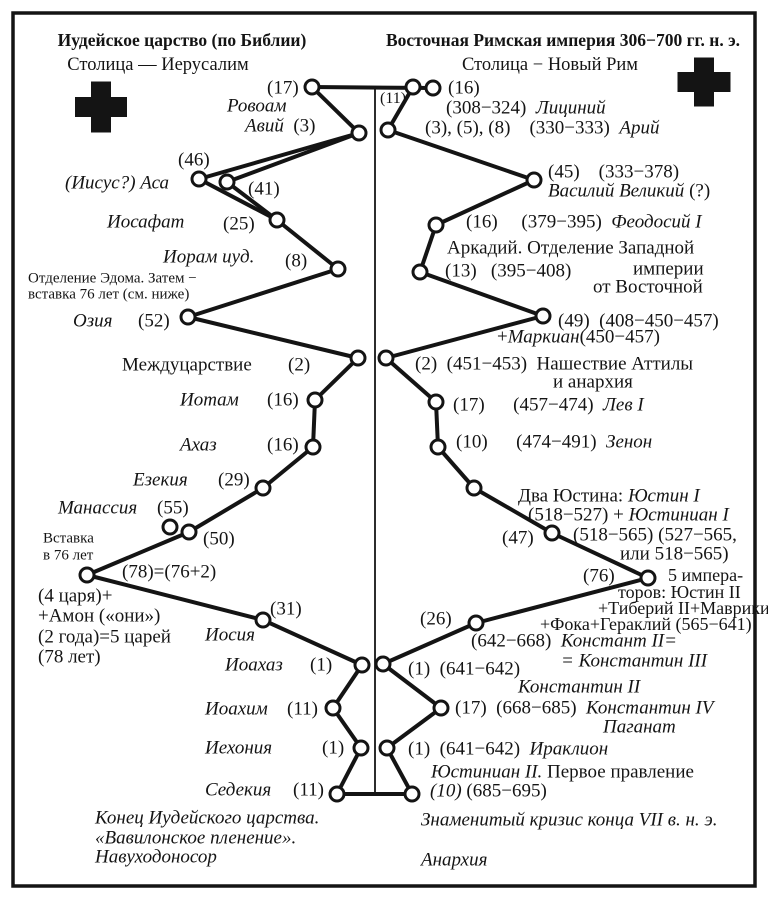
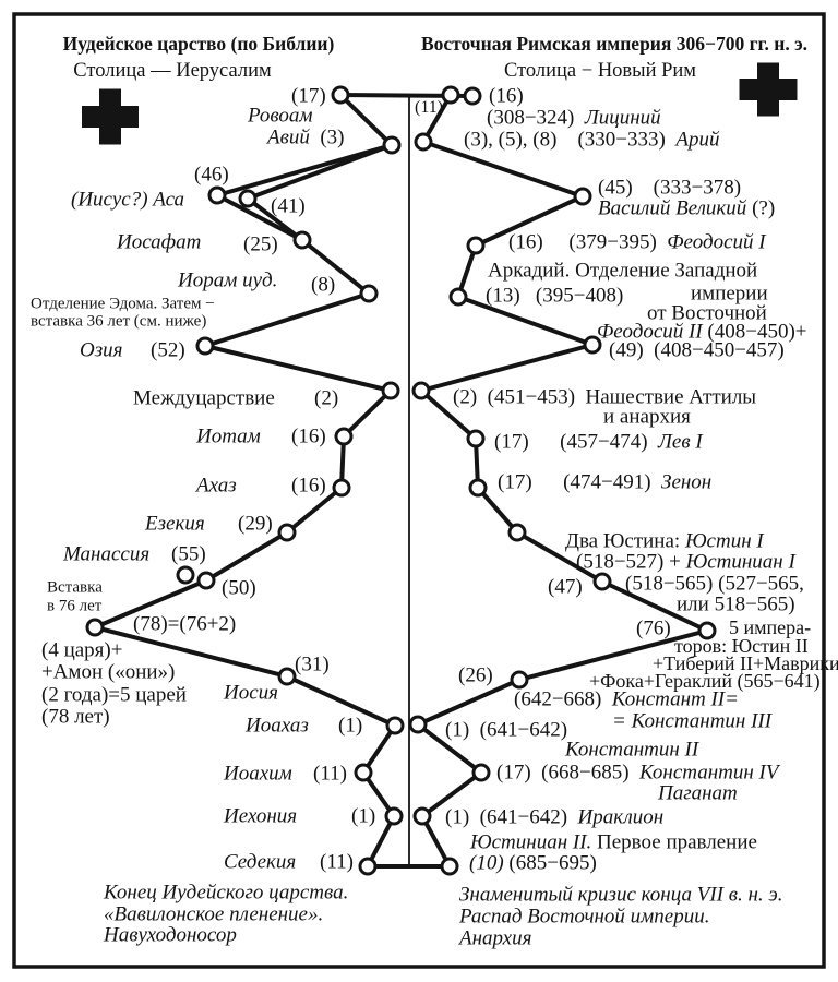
  Иудейское царство (по Библии)
  Столица — Иерусалим
  Восточная Римская империя 306−700 гг. н. э.
  Столица − Новый Рим
  (17)
  Ровоам
  Авий (3)
  (46)
  (Иисус?) Аса
  (41)
  Иосафат
  (25)
  Иорам иуд.
  (8)
  Отделение Эдома. Затем −
- вставка 76 лет (см. ниже)
+ вставка 36 лет (см. ниже)
  Озия
  (52)
  Междуцарствие
  (2)
  Иотам
  (16)
  Ахаз
  (16)
  Езекия
  (29)
  Манассия
  (55)
  Вставка
  в 76 лет
  (50)
  (78)=(76+2)
  (4 царя)+
  +Амон («они»)
  (2 года)=5 царей
  (78 лет)
  (31)
  Иосия
  Иоахаз
  (1)
  Иоахим
  (11)
  Иехония
  (1)
  Седекия
  (11)
  Конец Иудейского царства.
  «Вавилонское пленение».
  Навуходоносор
  (11)
  (16)
  (308−324) Лициний
  (3), (5), (8) (330−333) Арий
  (45) (333−378)
  Василий Великий (?)
  (16) (379−395) Феодосий I
  Аркадий. Отделение Западной
  (13) (395−408)
  империи
  от Восточной
+ Феодосий II (408−450)+
  (49) (408−450−457)
- +Маркиан(450−457)
  (2) (451−453) Нашествие Аттилы
  и анархия
  (17) (457−474) Лев I
- (10) (474−491) Зенон
+ (17) (474−491) Зенон
  Два Юстина: Юстин I
  (518−527) + Юстиниан I
  (47)
  (518−565) (527−565,
  или 518−565)
  (76)
  5 импера-
  торов: Юстин II
  +Тиберий II+Маврики
  +Фока+Гераклий (565−641)
  (26)
  (642−668) Констант II=
  = Константин III
  (1) (641−642)
  Константин II
  (17) (668−685) Константин IV
  Паганат
  (1) (641−642) Ираклион
  Юстиниан II. Первое правление
  (10) (685−695)
  Знаменитый кризис конца VII в. н. э.
+ Распад Восточной империи.
  Анархия
